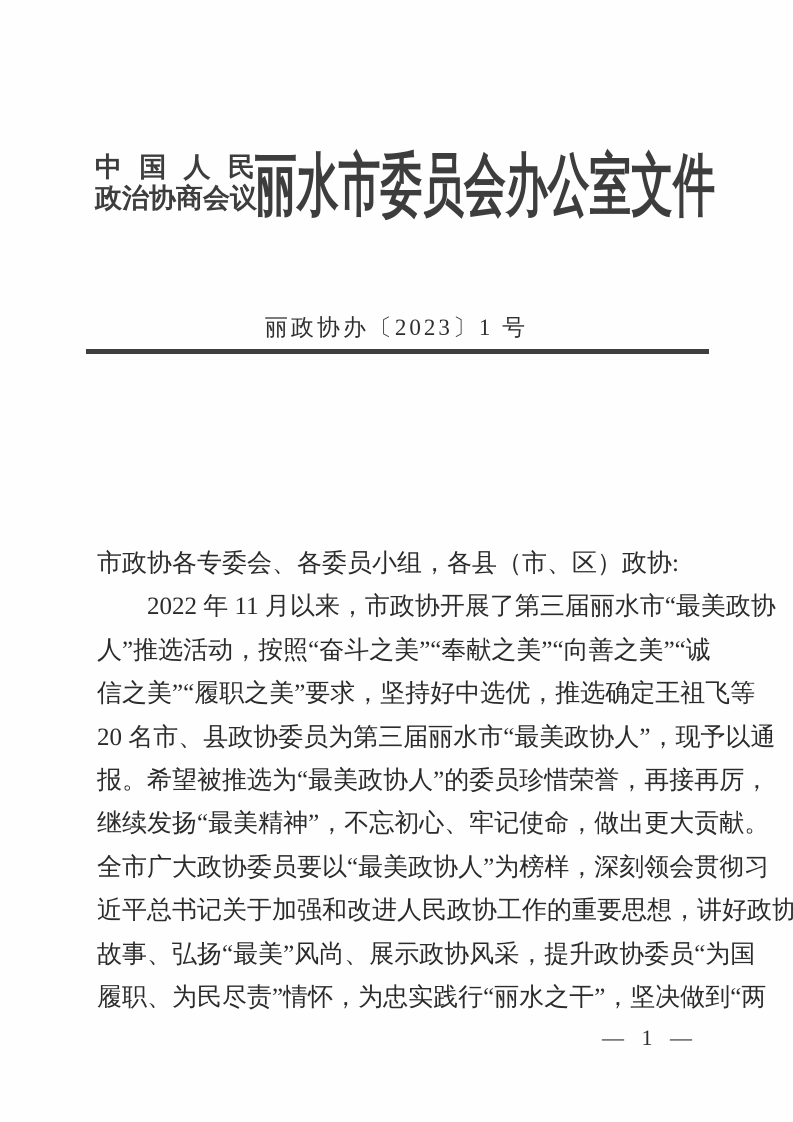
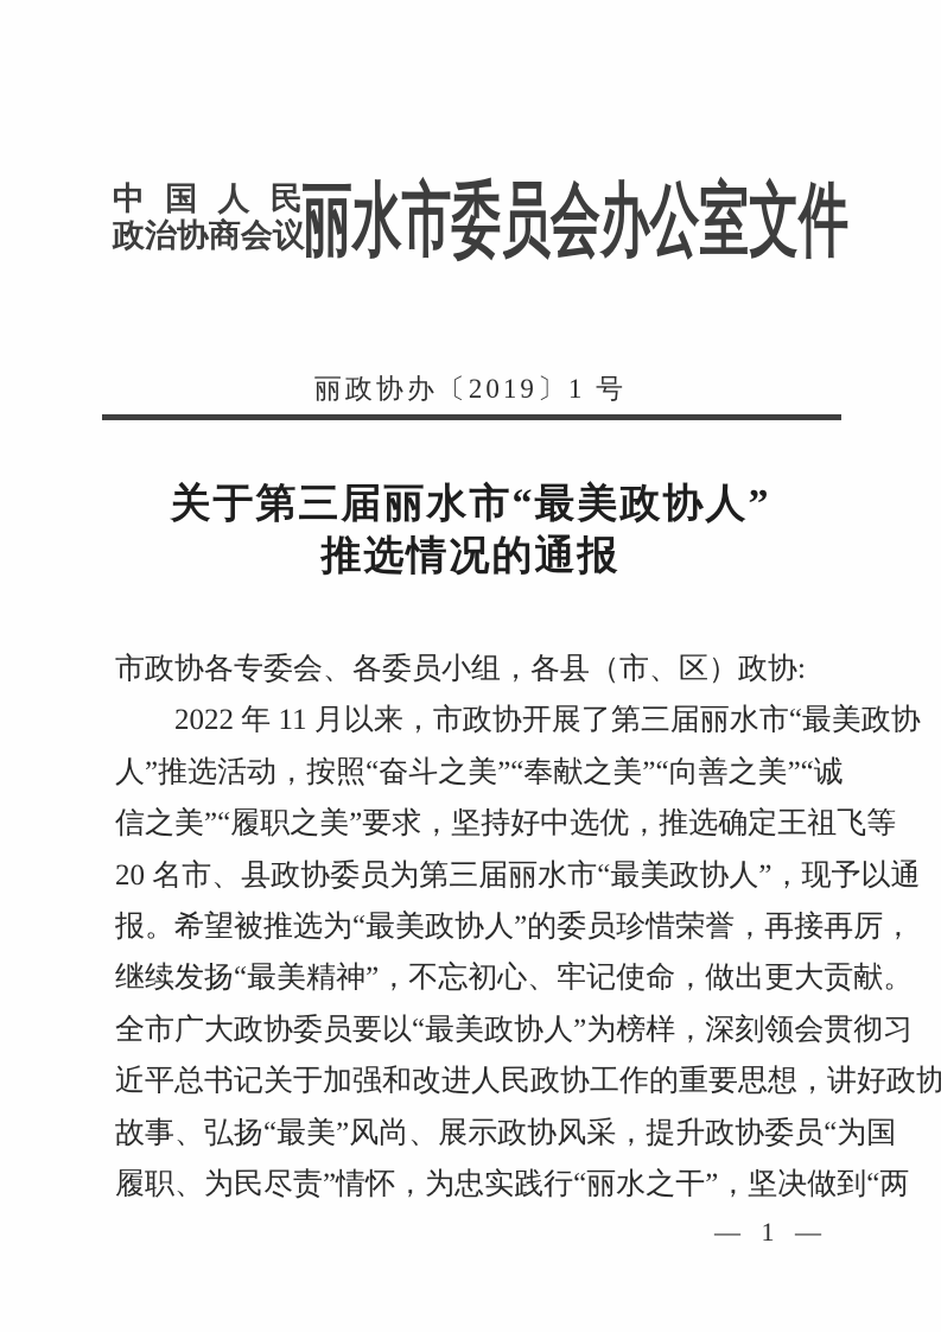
  中国人民
  政治协商会议
  丽水市委员会办公室文件
- 丽政协办〔2023〕1 号
+ 丽政协办〔2019〕1 号
+ 关于第三届丽水市“最美政协人”
+ 推选情况的通报
  市政协各专委会、各委员小组，各县（市、区）政协:
  2022 年 11 月以来，市政协开展了第三届丽水市“最美政协
  人”推选活动，按照“奋斗之美”“奉献之美”“向善之美”“诚
  信之美”“履职之美”要求，坚持好中选优，推选确定王祖飞等
  20 名市、县政协委员为第三届丽水市“最美政协人”，现予以通
  报。希望被推选为“最美政协人”的委员珍惜荣誉，再接再厉，
  继续发扬“最美精神”，不忘初心、牢记使命，做出更大贡献。
  全市广大政协委员要以“最美政协人”为榜样，深刻领会贯彻习
  近平总书记关于加强和改进人民政协工作的重要思想，讲好政协
  故事、弘扬“最美”风尚、展示政协风采，提升政协委员“为国
  履职、为民尽责”情怀，为忠实践行“丽水之干”，坚决做到“两
  — 1 —
